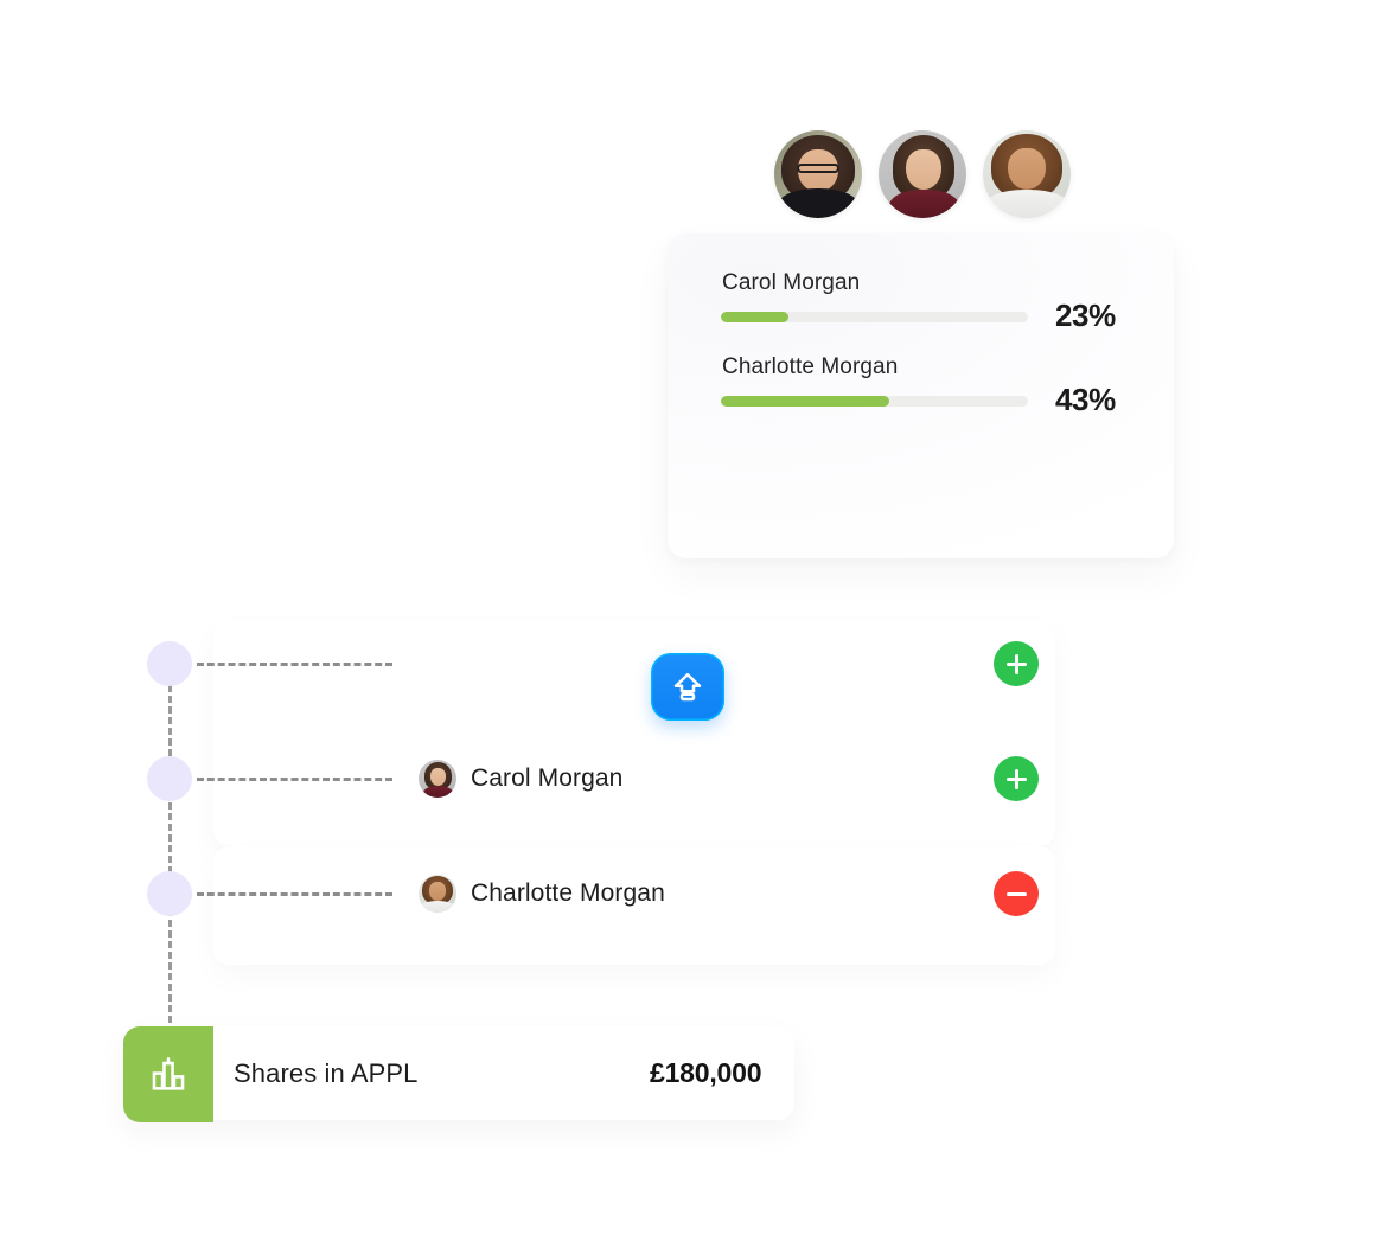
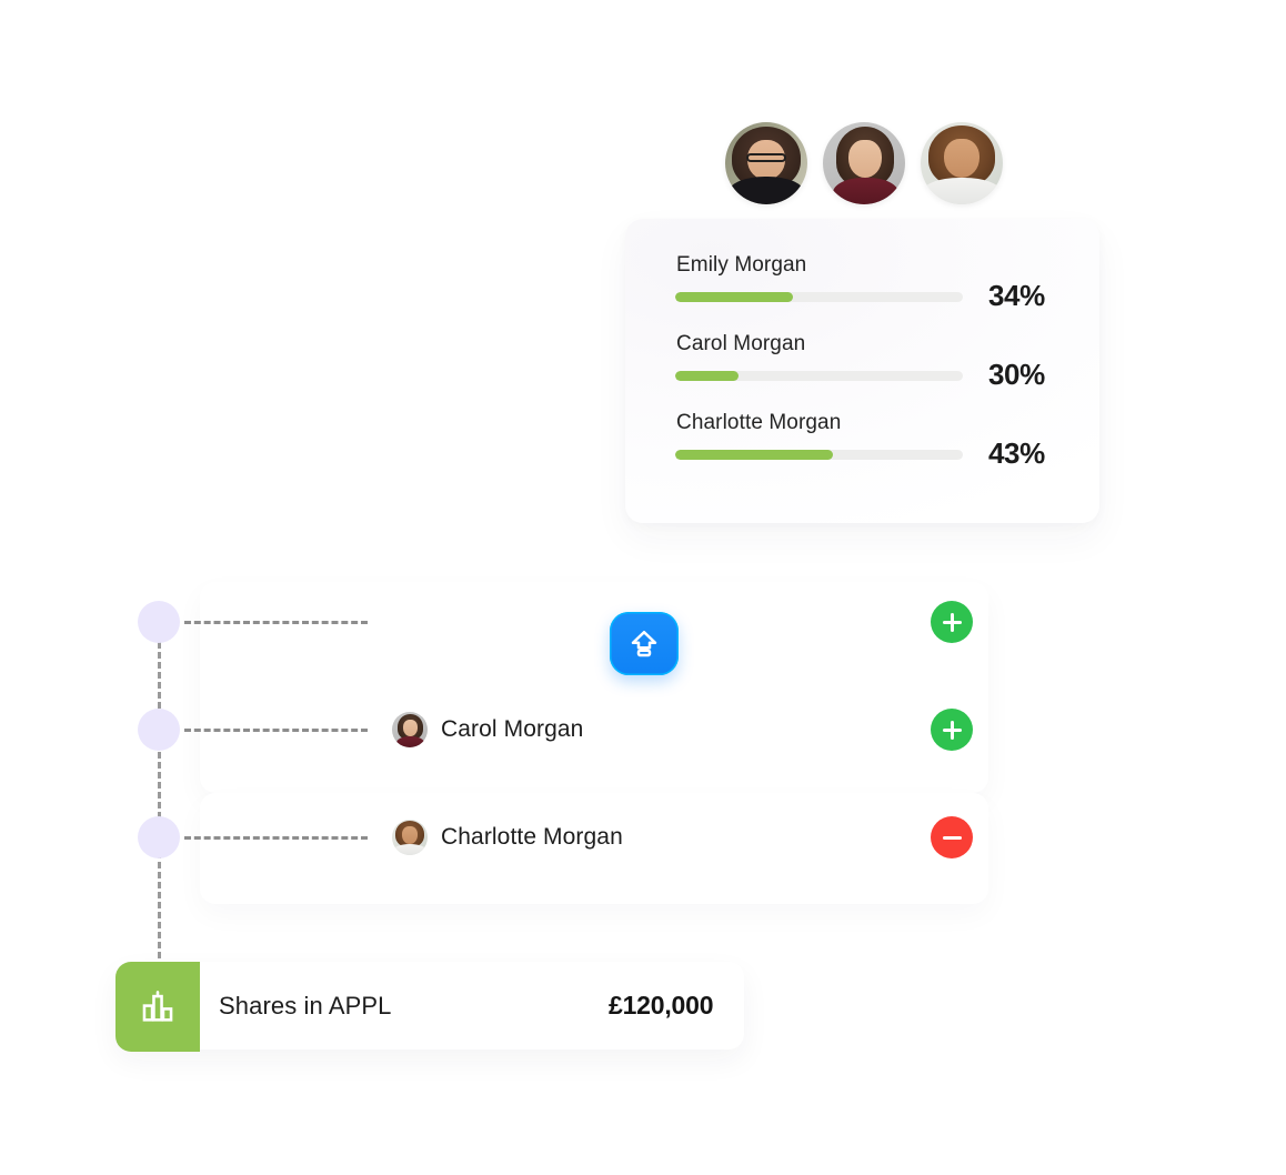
+ Emily Morgan
+ 34%
  Carol Morgan
- 23%
+ 30%
  Charlotte Morgan
  43%
  Carol Morgan
  Charlotte Morgan
  Shares in APPL
- £180,000
+ £120,000
